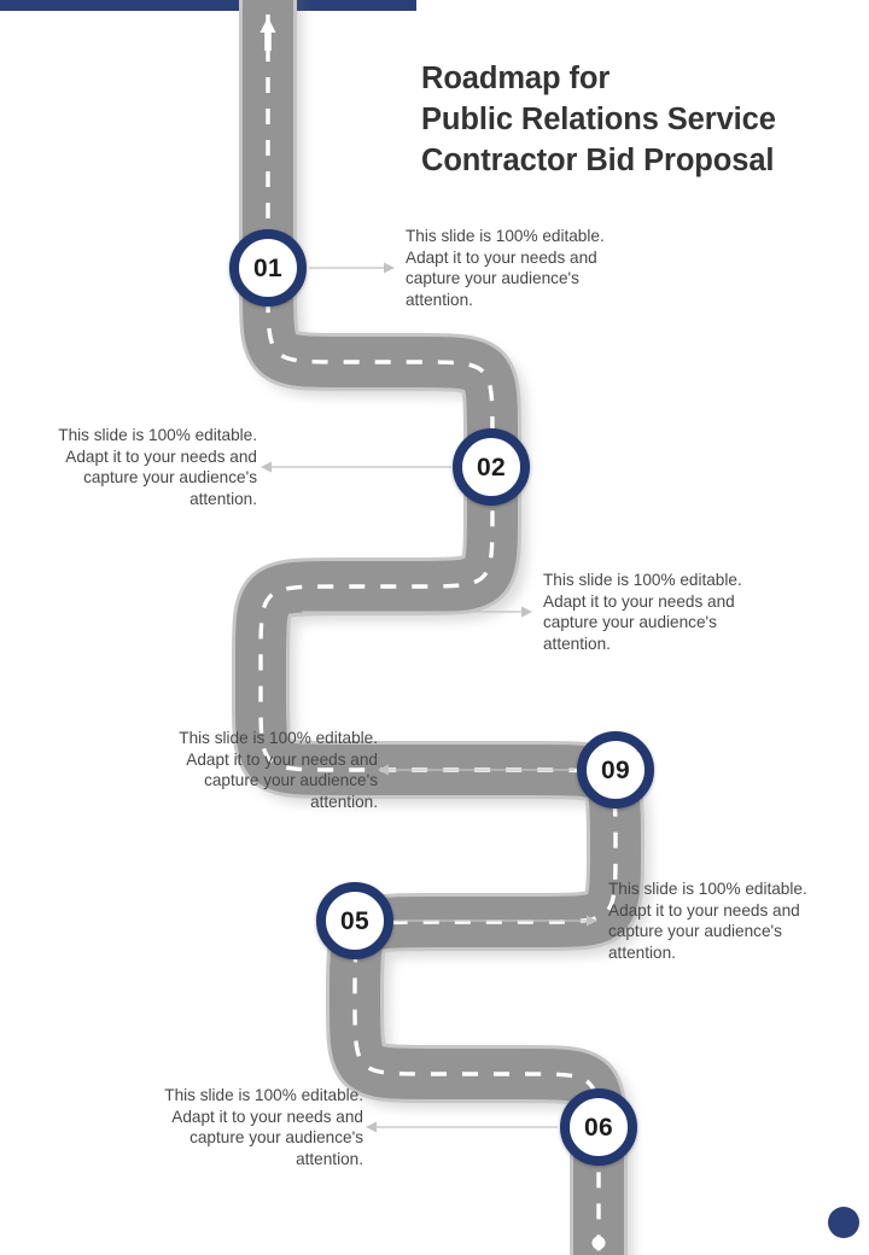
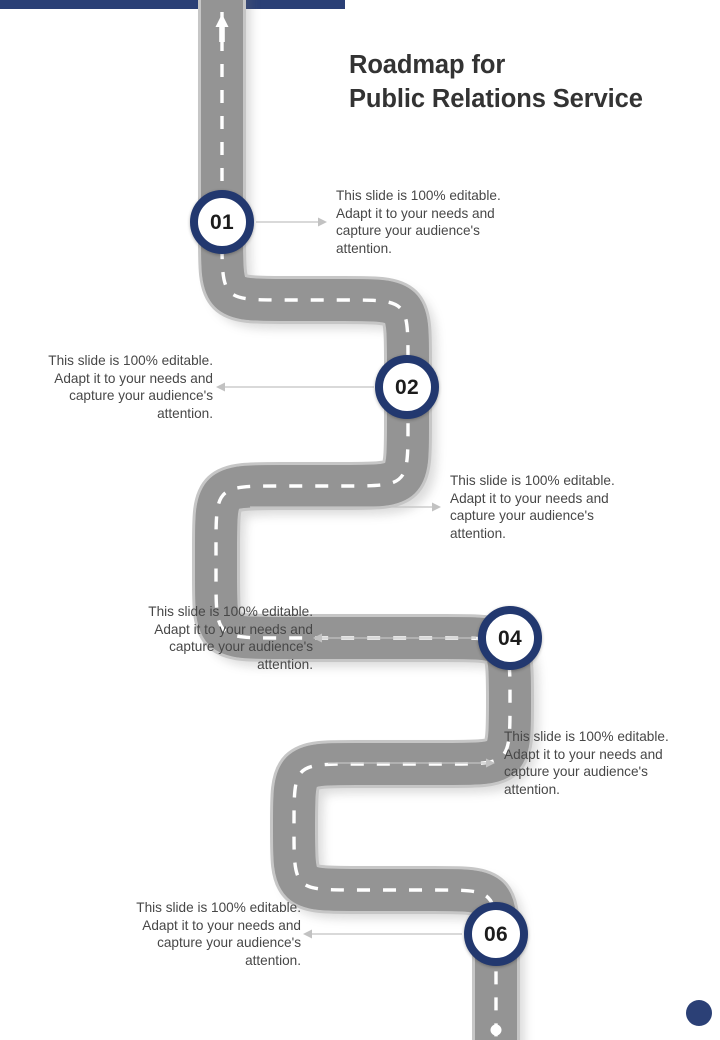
  Roadmap for
  Public Relations Service
- Contractor Bid Proposal
  01
  02
- 09
+ 04
- 05
  06
  This slide is 100% editable. Adapt it to your needs and capture your audience's attention.
  This slide is 100% editable. Adapt it to your needs and capture your audience's attention.
  This slide is 100% editable. Adapt it to your needs and capture your audience's attention.
  This slide is 100% editable. Adapt it to your needs and capture your audience's attention.
  This slide is 100% editable. Adapt it to your needs and capture your audience's attention.
  This slide is 100% editable. Adapt it to your needs and capture your audience's attention.
